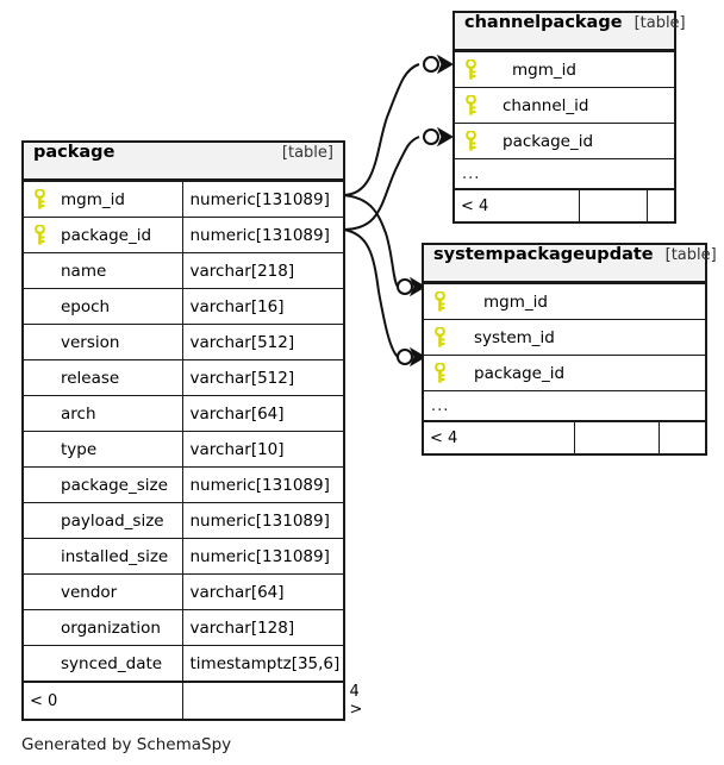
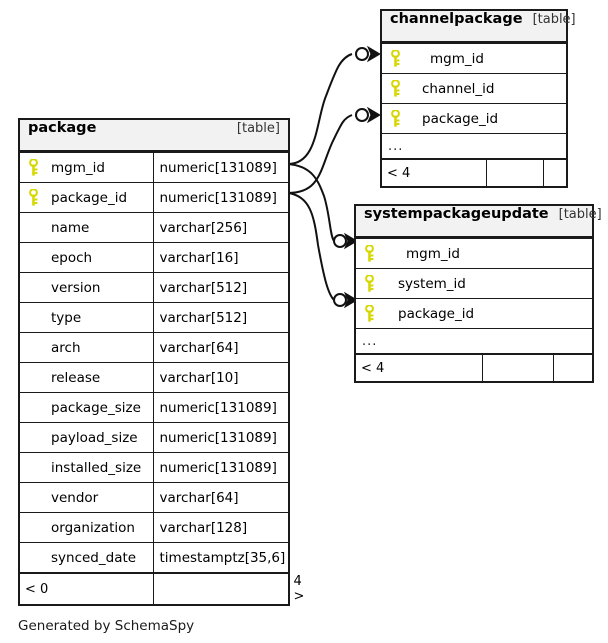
  package
  [table]
  mgm_id	numeric[131089]
  package_id	numeric[131089]
- name	varchar[218]
+ name	varchar[256]
  epoch	varchar[16]
  version	varchar[512]
- release	varchar[512]
+ type	varchar[512]
  arch	varchar[64]
- type	varchar[10]
+ release	varchar[10]
  package_size	numeric[131089]
  payload_size	numeric[131089]
  installed_size	numeric[131089]
  vendor	varchar[64]
  organization	varchar[128]
  synced_date	timestamptz[35,6]
  < 0		4 >
  channelpackage
  [table]
  mgm_id
  channel_id
  package_id
  ...
  < 4
  systempackageupdate
  [table]
  mgm_id
  system_id
  package_id
  ...
  < 4
  Generated by SchemaSpy
